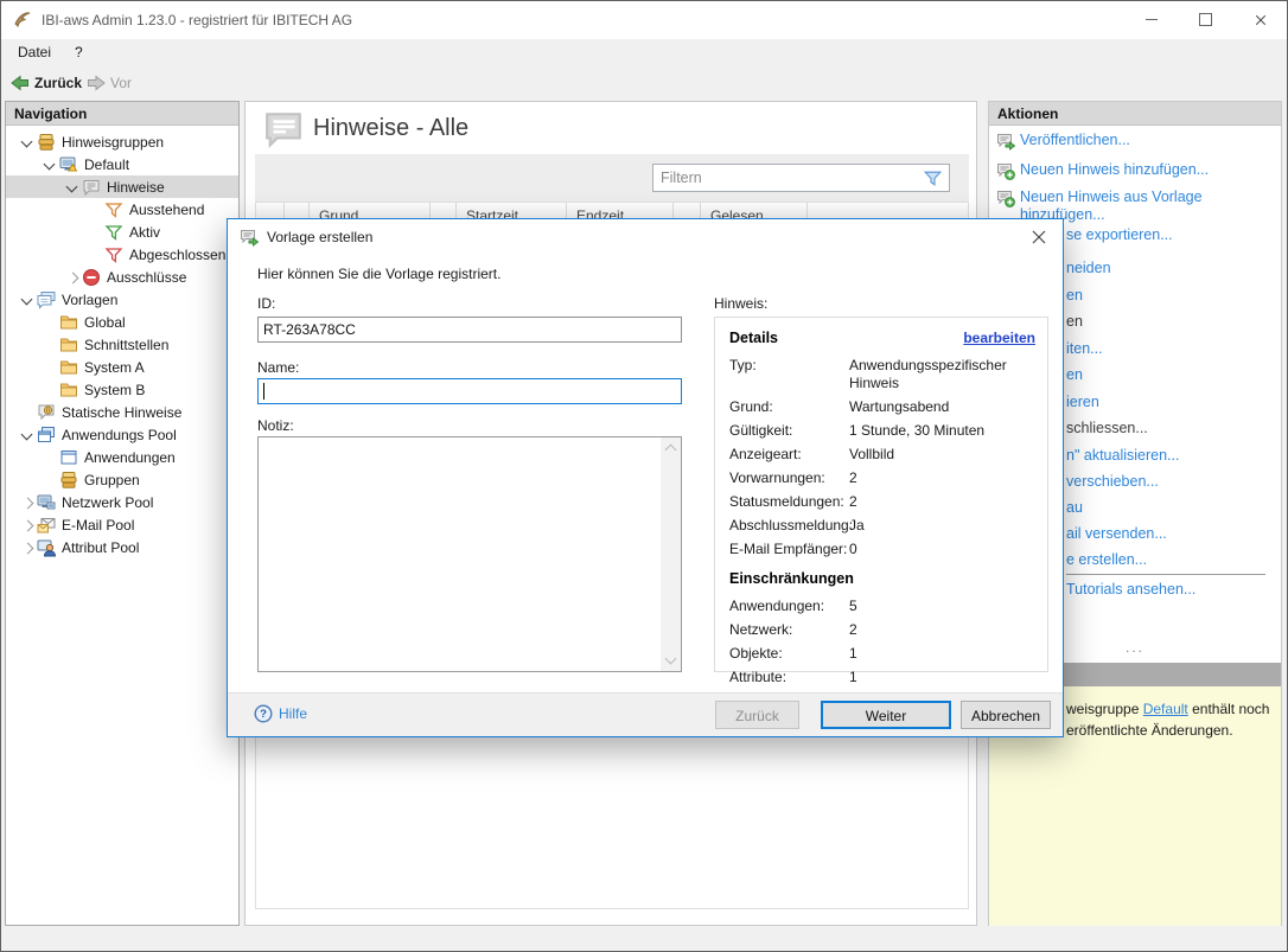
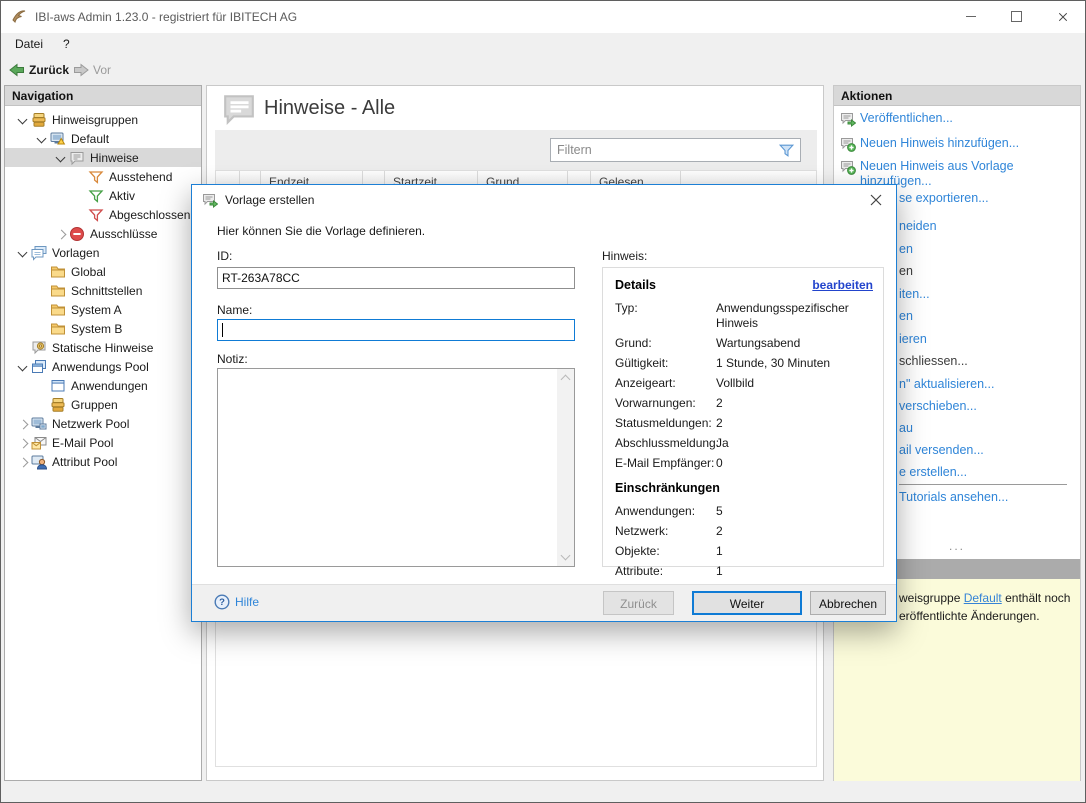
  IBI-aws Admin 1.23.0 - registriert für IBITECH AG
  Datei
  ?
  Zurück
  Vor
  Navigation
  Hinweisgruppen
  Default
  Hinweise
  Ausstehend
  Aktiv
  Abgeschlossen
  Ausschlüsse
  Vorlagen
  Global
  Schnittstellen
  System A
  System B
  Statische Hinweise
  Anwendungs Pool
  Anwendungen
  Gruppen
  Netzwerk Pool
  E-Mail Pool
  Attribut Pool
  Hinweise - Alle
  Filtern
- Grund
+ Endzeit
  Startzeit
- Endzeit
+ Grund
  Gelesen
  Aktionen
  Veröffentlichen...
  Neuen Hinweis hinzufügen...
  Neuen Hinweis aus Vorlage hinzufügen...
  se exportieren...
  neiden
  en
  en
  iten...
  en
  ieren
  schliessen...
  n" aktualisieren...
  verschieben...
  au
  ail versenden...
  e erstellen...
  Tutorials ansehen...
  ...
  weisgruppe Default enthält noch
  eröffentlichte Änderungen.
  Vorlage erstellen
- Hier können Sie die Vorlage registriert.
+ Hier können Sie die Vorlage definieren.
  ID:
  RT-263A78CC
  Name:
  Notiz:
  Hinweis:
  Details
  bearbeiten
  Typ:
  Anwendungsspezifischer Hinweis
  Grund:
  Wartungsabend
  Gültigkeit:
  1 Stunde, 30 Minuten
  Anzeigeart:
  Vollbild
  Vorwarnungen:
  2
  Statusmeldungen:
  2
  Abschlussmeldung
  Ja
  E-Mail Empfänger:
  0
  Einschränkungen
  Anwendungen:
  5
  Netzwerk:
  2
  Objekte:
  1
  Attribute:
  1
  Hilfe
  Zurück
  Weiter
  Abbrechen
